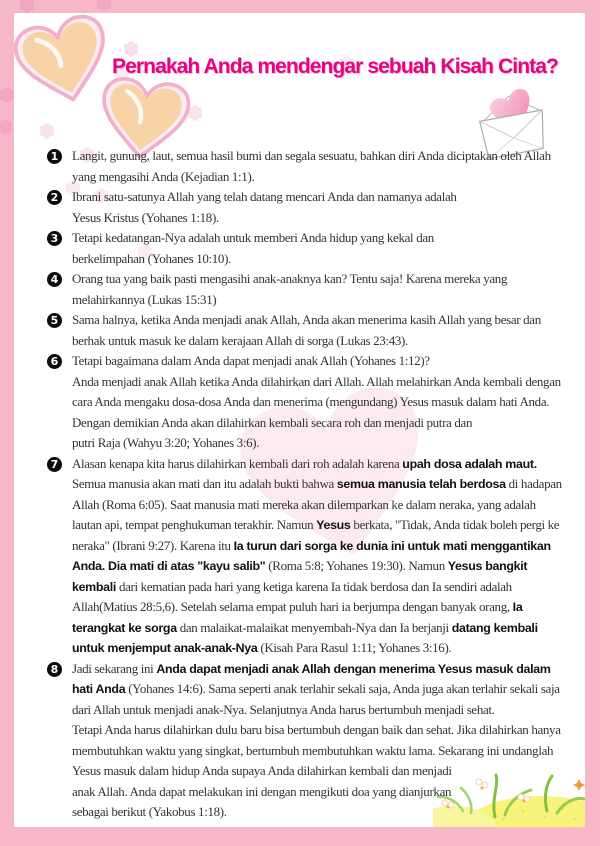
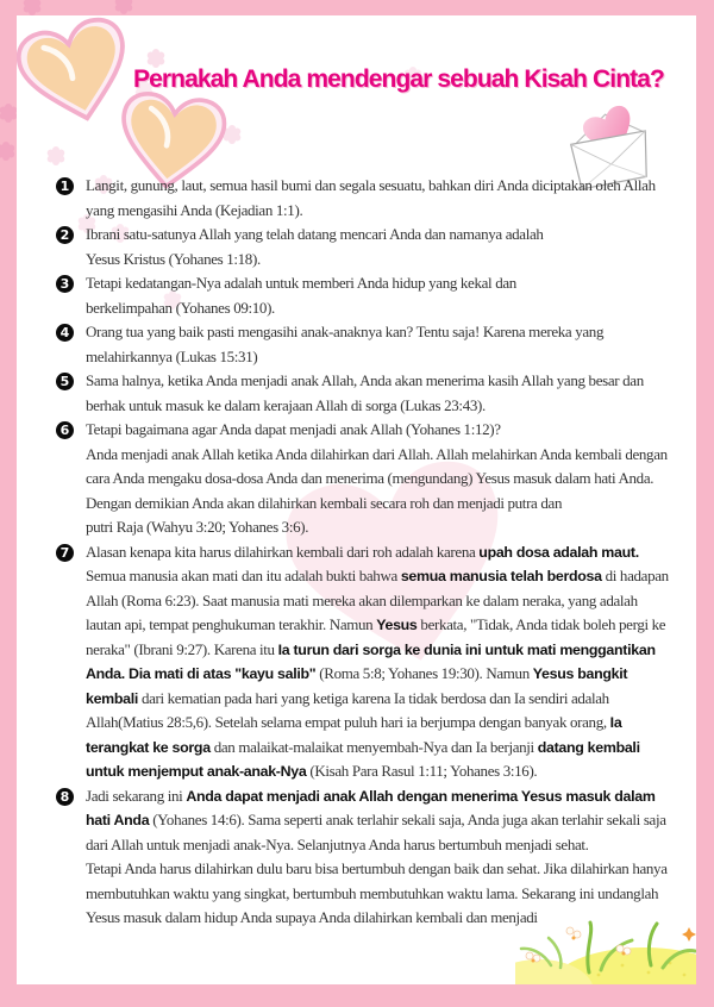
  Pernakah Anda mendengar sebuah Kisah Cinta?
  1
  Langit, gunung, laut, semua hasil bumi dan segala sesuatu, bahkan diri Anda diciptakan oleh Allah yang mengasihi Anda (Kejadian 1:1).
  2
  Ibrani satu-satunya Allah yang telah datang mencari Anda dan namanya adalah
  Yesus Kristus (Yohanes 1:18).
  3
  Tetapi kedatangan-Nya adalah untuk memberi Anda hidup yang kekal dan
- berkelimpahan (Yohanes 10:10).
+ berkelimpahan (Yohanes 09:10).
  4
  Orang tua yang baik pasti mengasihi anak-anaknya kan? Tentu saja! Karena mereka yang
  melahirkannya (Lukas 15:31)
  5
  Sama halnya, ketika Anda menjadi anak Allah, Anda akan menerima kasih Allah yang besar dan berhak untuk masuk ke dalam kerajaan Allah di sorga (Lukas 23:43).
  6
- Tetapi bagaimana dalam Anda dapat menjadi anak Allah (Yohanes 1:12)?
+ Tetapi bagaimana agar Anda dapat menjadi anak Allah (Yohanes 1:12)?
  Anda menjadi anak Allah ketika Anda dilahirkan dari Allah. Allah melahirkan Anda kembali dengan cara Anda mengaku dosa-dosa Anda dan menerima (mengundang) Yesus masuk dalam hati Anda. Dengan demikian Anda akan dilahirkan kembali secara roh dan menjadi putra dan
  putri Raja (Wahyu 3:20; Yohanes 3:6).
  7
- Alasan kenapa kita harus dilahirkan kembali dari roh adalah karena upah dosa adalah maut. Semua manusia akan mati dan itu adalah bukti bahwa semua manusia telah berdosa di hadapan Allah (Roma 6:05). Saat manusia mati mereka akan dilemparkan ke dalam neraka, yang adalah lautan api, tempat penghukuman terakhir. Namun Yesus berkata, "Tidak, Anda tidak boleh pergi ke neraka" (Ibrani 9:27). Karena itu Ia turun dari sorga ke dunia ini untuk mati menggantikan Anda. Dia mati di atas "kayu salib" (Roma 5:8; Yohanes 19:30). Namun Yesus bangkit kembali dari kematian pada hari yang ketiga karena Ia tidak berdosa dan Ia sendiri adalah Allah(Matius 28:5,6). Setelah selama empat puluh hari ia berjumpa dengan banyak orang, Ia terangkat ke sorga dan malaikat-malaikat menyembah-Nya dan Ia berjanji datang kembali untuk menjemput anak-anak-Nya (Kisah Para Rasul 1:11; Yohanes 3:16).
+ Alasan kenapa kita harus dilahirkan kembali dari roh adalah karena upah dosa adalah maut. Semua manusia akan mati dan itu adalah bukti bahwa semua manusia telah berdosa di hadapan Allah (Roma 6:23). Saat manusia mati mereka akan dilemparkan ke dalam neraka, yang adalah lautan api, tempat penghukuman terakhir. Namun Yesus berkata, "Tidak, Anda tidak boleh pergi ke neraka" (Ibrani 9:27). Karena itu Ia turun dari sorga ke dunia ini untuk mati menggantikan Anda. Dia mati di atas "kayu salib" (Roma 5:8; Yohanes 19:30). Namun Yesus bangkit kembali dari kematian pada hari yang ketiga karena Ia tidak berdosa dan Ia sendiri adalah Allah(Matius 28:5,6). Setelah selama empat puluh hari ia berjumpa dengan banyak orang, Ia terangkat ke sorga dan malaikat-malaikat menyembah-Nya dan Ia berjanji datang kembali untuk menjemput anak-anak-Nya (Kisah Para Rasul 1:11; Yohanes 3:16).
  8
  Jadi sekarang ini Anda dapat menjadi anak Allah dengan menerima Yesus masuk dalam hati Anda (Yohanes 14:6). Sama seperti anak terlahir sekali saja, Anda juga akan terlahir sekali saja dari Allah untuk menjadi anak-Nya. Selanjutnya Anda harus bertumbuh menjadi sehat.
  Tetapi Anda harus dilahirkan dulu baru bisa bertumbuh dengan baik dan sehat. Jika dilahirkan hanya membutuhkan waktu yang singkat, bertumbuh membutuhkan waktu lama. Sekarang ini undanglah Yesus masuk dalam hidup Anda supaya Anda dilahirkan kembali dan menjadi
- anak Allah. Anda dapat melakukan ini dengan mengikuti doa yang dianjurkan
- sebagai berikut (Yakobus 1:18).
